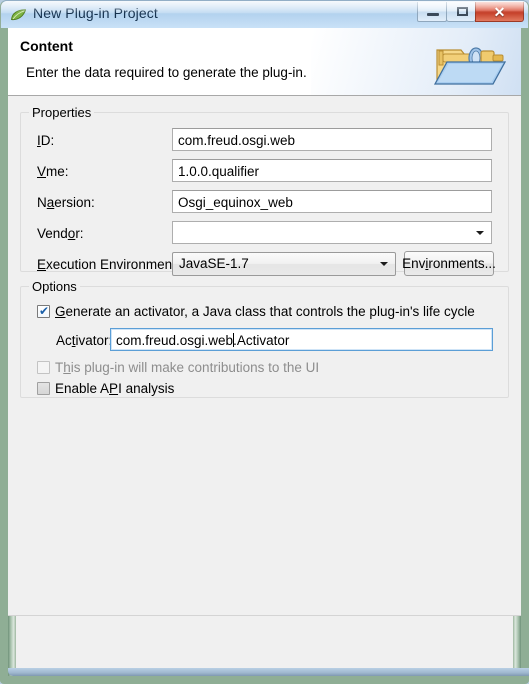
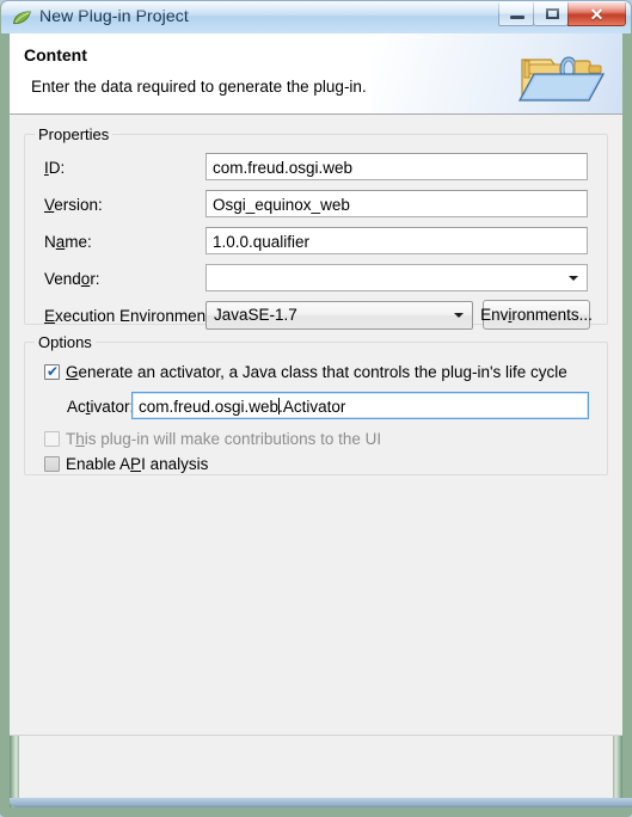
  New Plug-in Project
  Content
  Enter the data required to generate the plug-in.
  Properties
  ID:
  com.freud.osgi.web
- Vme:
+ Version:
- 1.0.0.qualifier
+ Osgi_equinox_web
- Naersion:
+ Name:
- Osgi_equinox_web
+ 1.0.0.qualifier
  Vendor:
  Execution Environmen
  JavaSE-1.7
  Env
  i
  ronments...
  Options
  ✔
  Generate an activator, a Java class that controls the plug-in's life cycle
  Activator
  com.freud.osgi.web.Activator
  This plug-in will make contributions to the UI
  Enable API analysis
